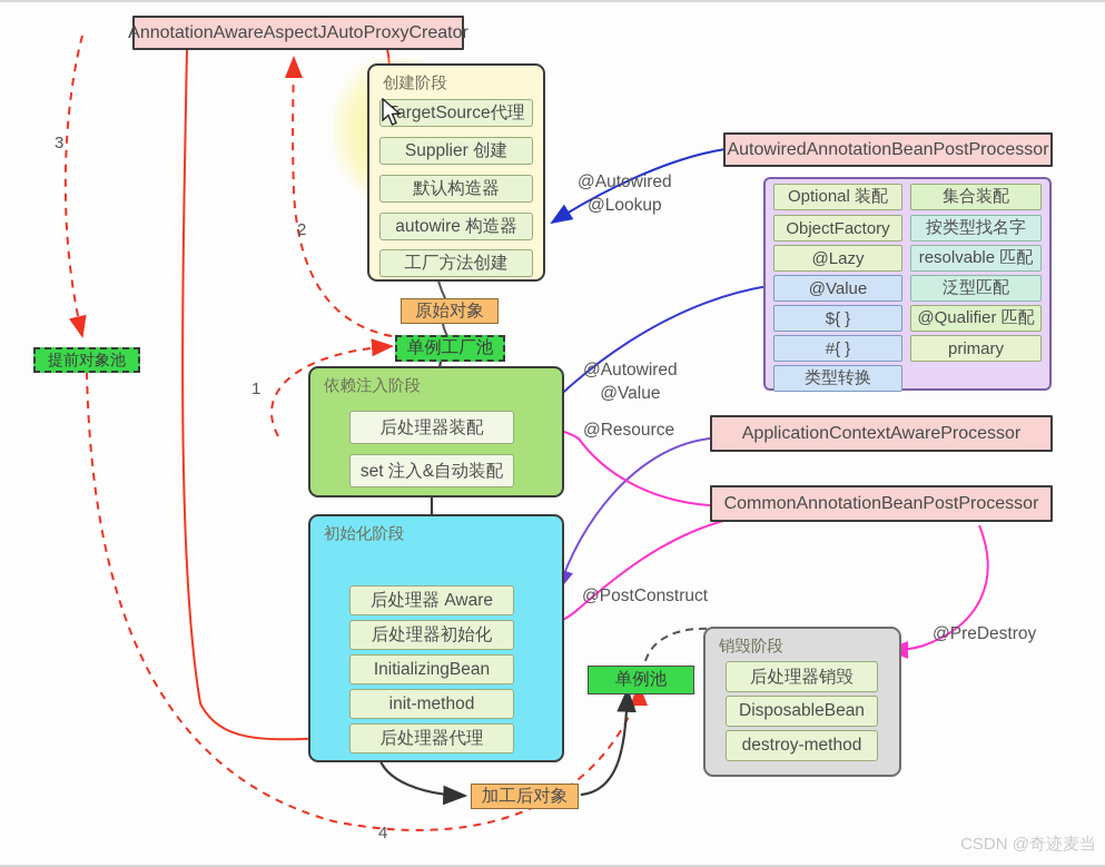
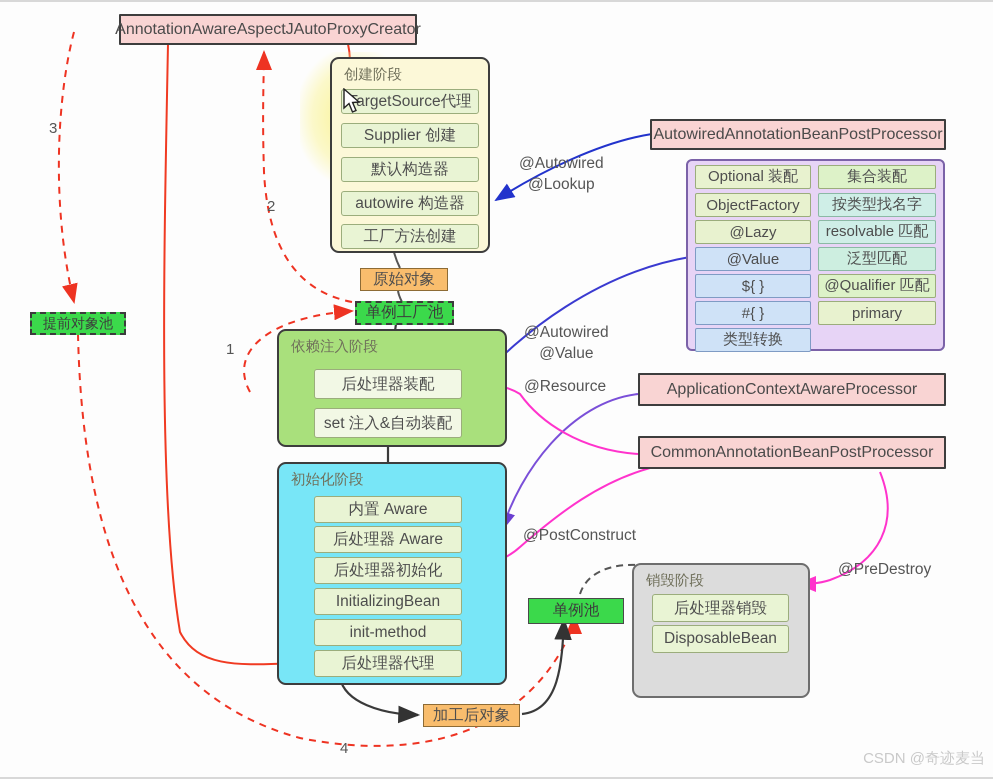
  AnnotationAwareAspectJAutoProxyCreator
  AutowiredAnnotationBeanPostProcessor
  ApplicationContextAwareProcessor
  CommonAnnotationBeanPostProcessor
  创建阶段
  argetSource代理
  Supplier 创建
  默认构造器
  autowire 构造器
  工厂方法创建
  原始对象
  单例工厂池
  提前对象池
  依赖注入阶段
  后处理器装配
  set 注入&自动装配
  初始化阶段
+ 内置 Aware
  后处理器 Aware
  后处理器初始化
  InitializingBean
  init-method
  后处理器代理
  加工后对象
  单例池
  销毁阶段
  后处理器销毁
  DisposableBean
- destroy-method
  Optional 装配
  ObjectFactory
  @Lazy
  @Value
  ${ }
  #{ }
  类型转换
  集合装配
  按类型找名字
  resolvable 匹配
  泛型匹配
  @Qualifier 匹配
  primary
  @Autowired
  @Lookup
  @Autowired
  @Value
  @Resource
  @PostConstruct
  @PreDestroy
  3
  2
  1
  4
  CSDN @奇迹麦当
